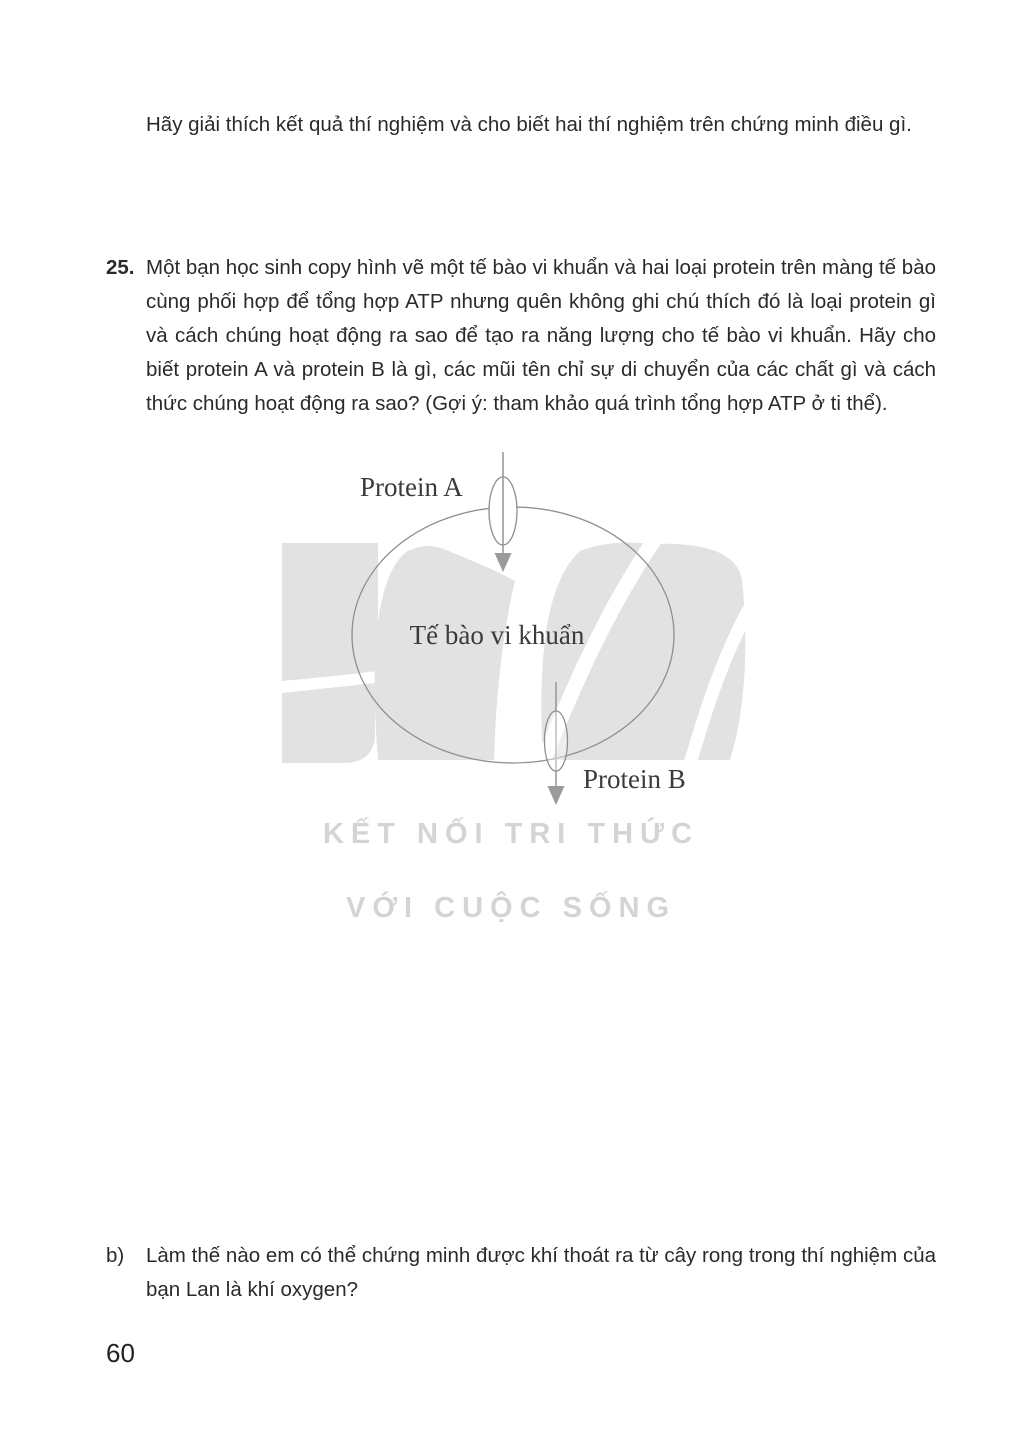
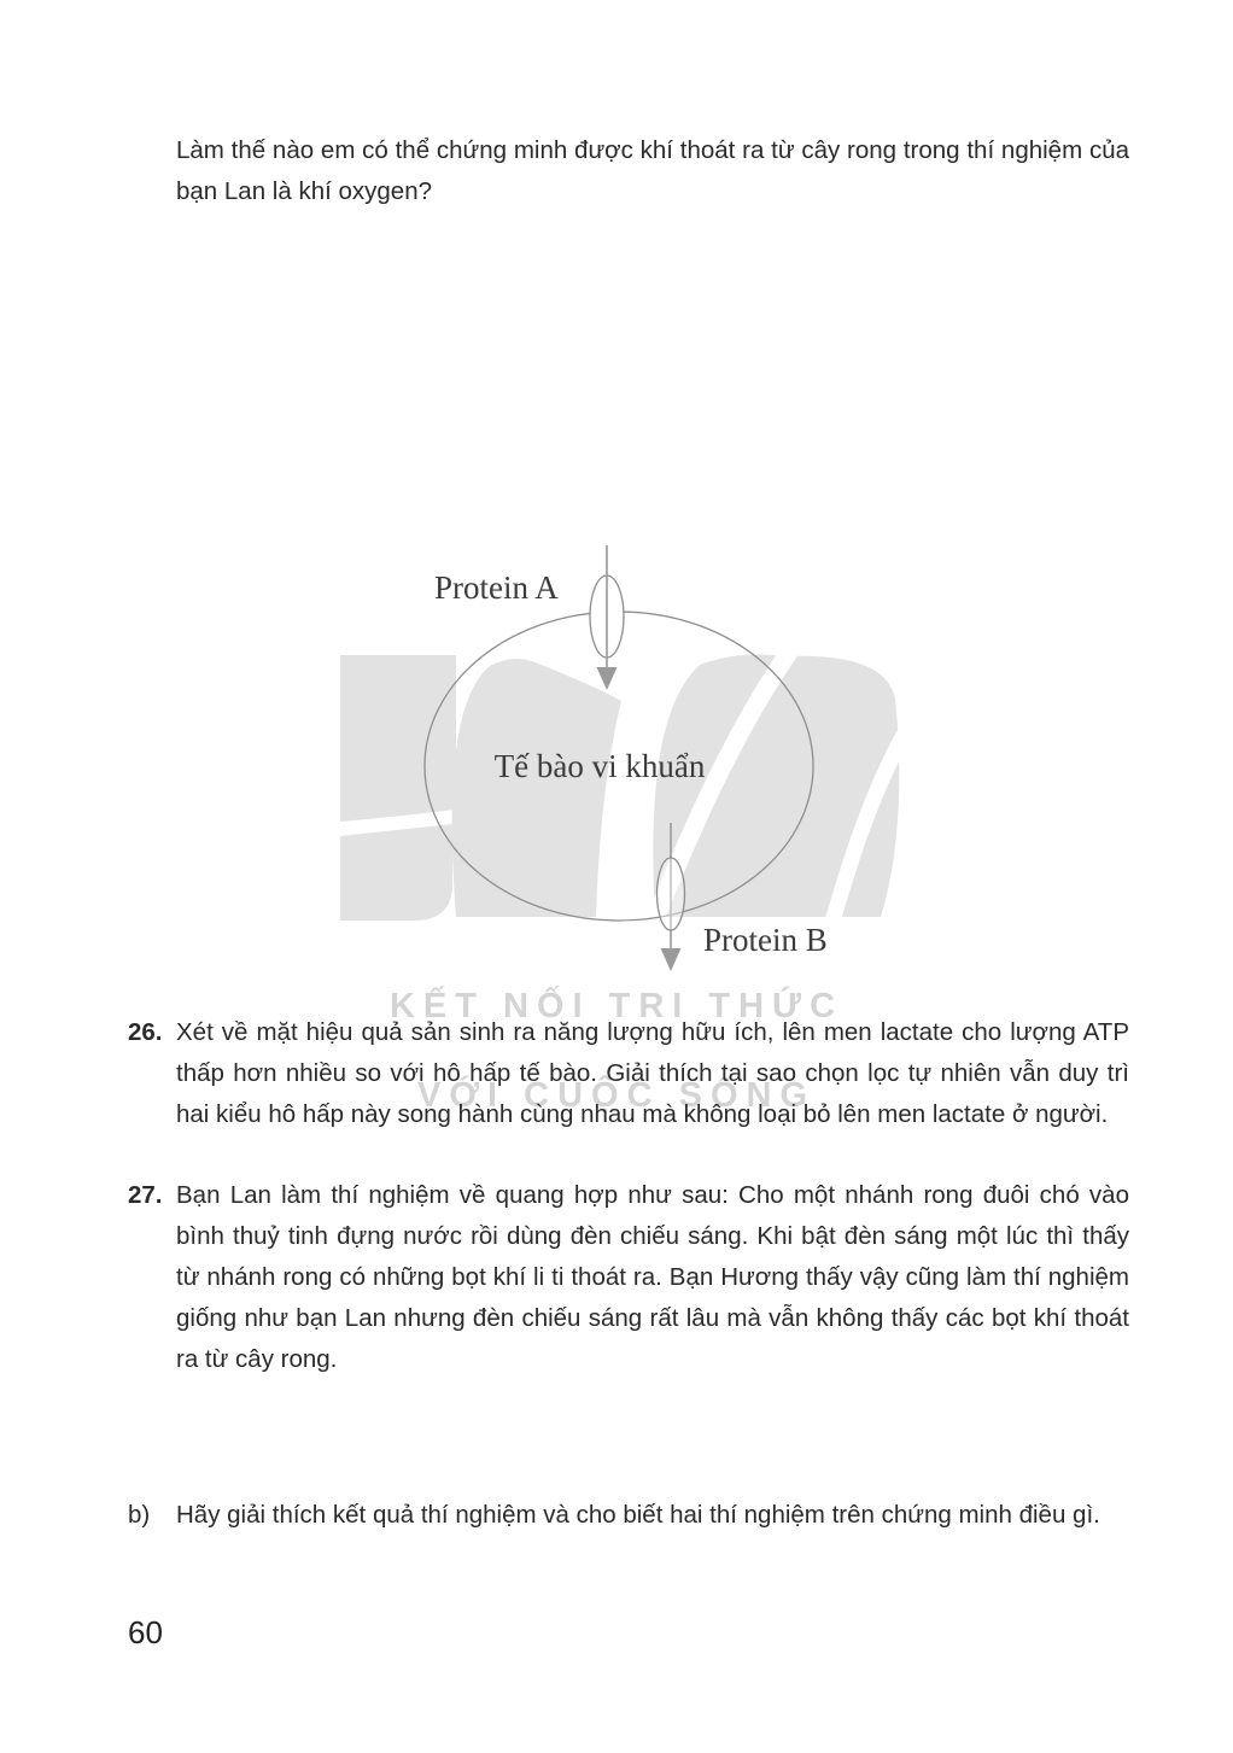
  KẾT NỐI TRI THỨC
  VỚI CUỘC SỐNG
- Hãy giải thích kết quả thí nghiệm và cho biết hai thí nghiệm trên chứng minh điều gì.
+ Làm thế nào em có thể chứng minh được khí thoát ra từ cây rong trong thí nghiệm của bạn Lan là khí oxygen?
- 25.
- Một bạn học sinh copy hình vẽ một tế bào vi khuẩn và hai loại protein trên màng tế bào cùng phối hợp để tổng hợp ATP nhưng quên không ghi chú thích đó là loại protein gì và cách chúng hoạt động ra sao để tạo ra năng lượng cho tế bào vi khuẩn. Hãy cho biết protein A và protein B là gì, các mũi tên chỉ sự di chuyển của các chất gì và cách thức chúng hoạt động ra sao? (Gợi ý: tham khảo quá trình tổng hợp ATP ở ti thể).
  Protein A
  Tế bào vi khuẩn
  Protein B
+ 26.
+ Xét về mặt hiệu quả sản sinh ra năng lượng hữu ích, lên men lactate cho lượng ATP thấp hơn nhiều so với hô hấp tế bào. Giải thích tại sao chọn lọc tự nhiên vẫn duy trì hai kiểu hô hấp này song hành cùng nhau mà không loại bỏ lên men lactate ở người.
+ 27.
+ Bạn Lan làm thí nghiệm về quang hợp như sau: Cho một nhánh rong đuôi chó vào bình thuỷ tinh đựng nước rồi dùng đèn chiếu sáng. Khi bật đèn sáng một lúc thì thấy từ nhánh rong có những bọt khí li ti thoát ra. Bạn Hương thấy vậy cũng làm thí nghiệm giống như bạn Lan nhưng đèn chiếu sáng rất lâu mà vẫn không thấy các bọt khí thoát ra từ cây rong.
  b)
- Làm thế nào em có thể chứng minh được khí thoát ra từ cây rong trong thí nghiệm của bạn Lan là khí oxygen?
+ Hãy giải thích kết quả thí nghiệm và cho biết hai thí nghiệm trên chứng minh điều gì.
  60
